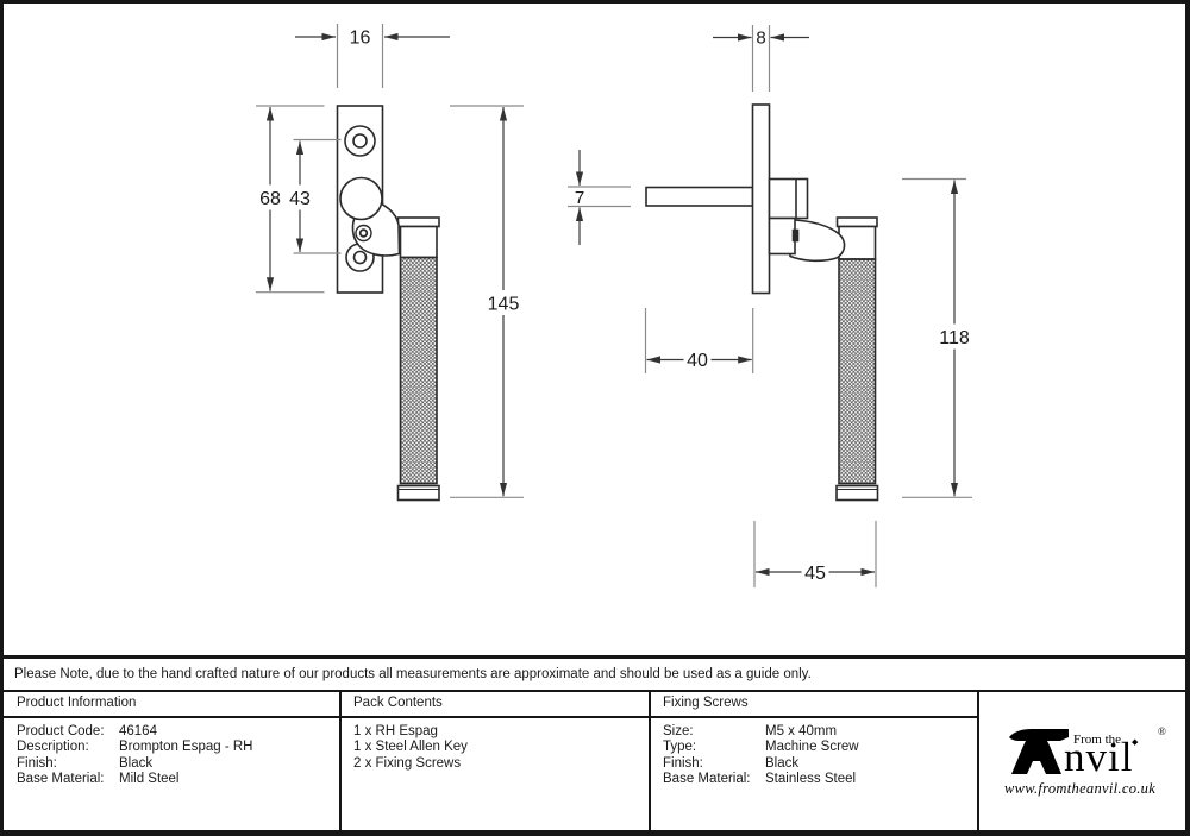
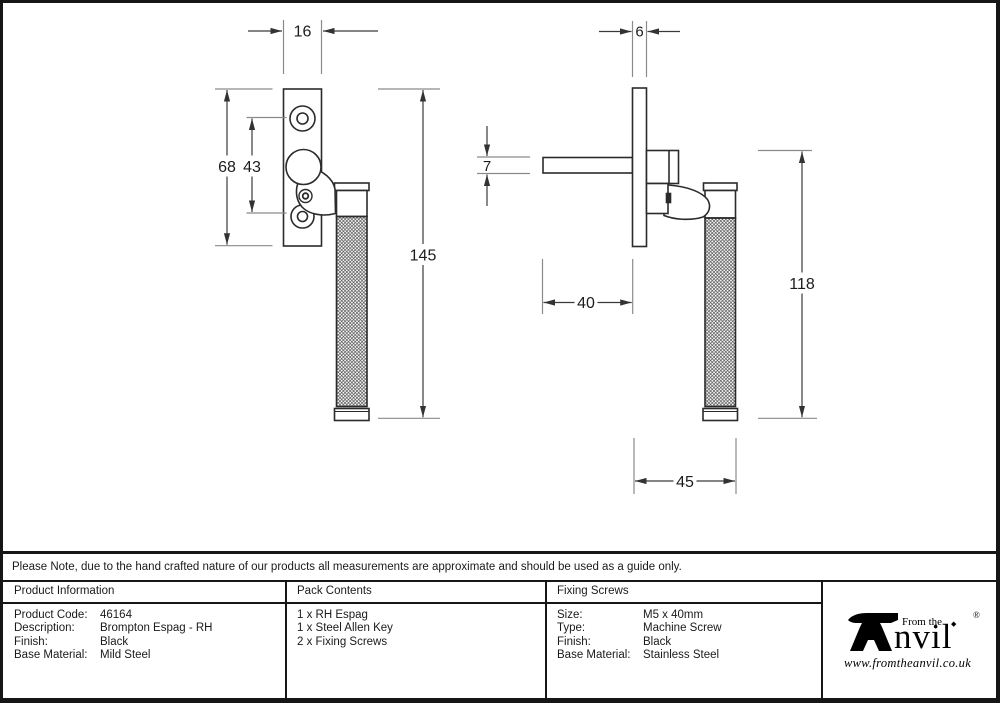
  16
  68
  43
  145
- 8
+ 6
  7
  40
  118
  45
  Please Note, due to the hand crafted nature of our products all measurements are approximate and should be used as a guide only.
  Product Information
  Pack Contents
  Fixing Screws
  Product Code:
  46164
  Description:
  Brompton Espag - RH
  Finish:
  Black
  Base Material:
  Mild Steel
  1 x RH Espag
  1 x Steel Allen Key
  2 x Fixing Screws
  Size:
  M5 x 40mm
  Type:
  Machine Screw
  Finish:
  Black
  Base Material:
  Stainless Steel
  From the
  ◆
  nvil
  ®
  www.fromtheanvil.co.uk
